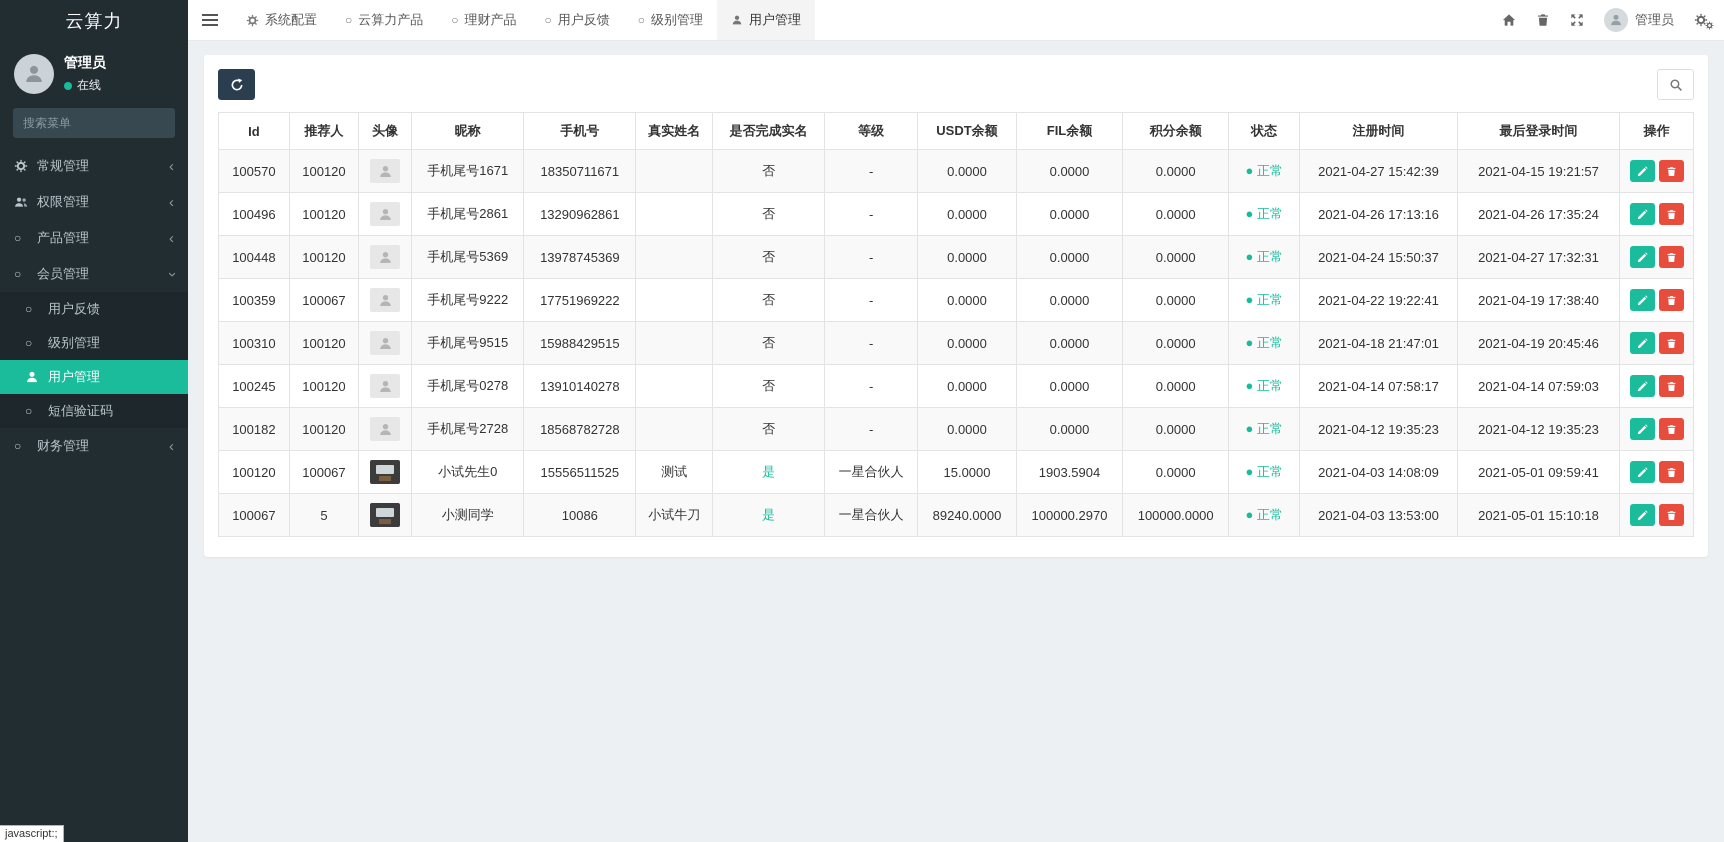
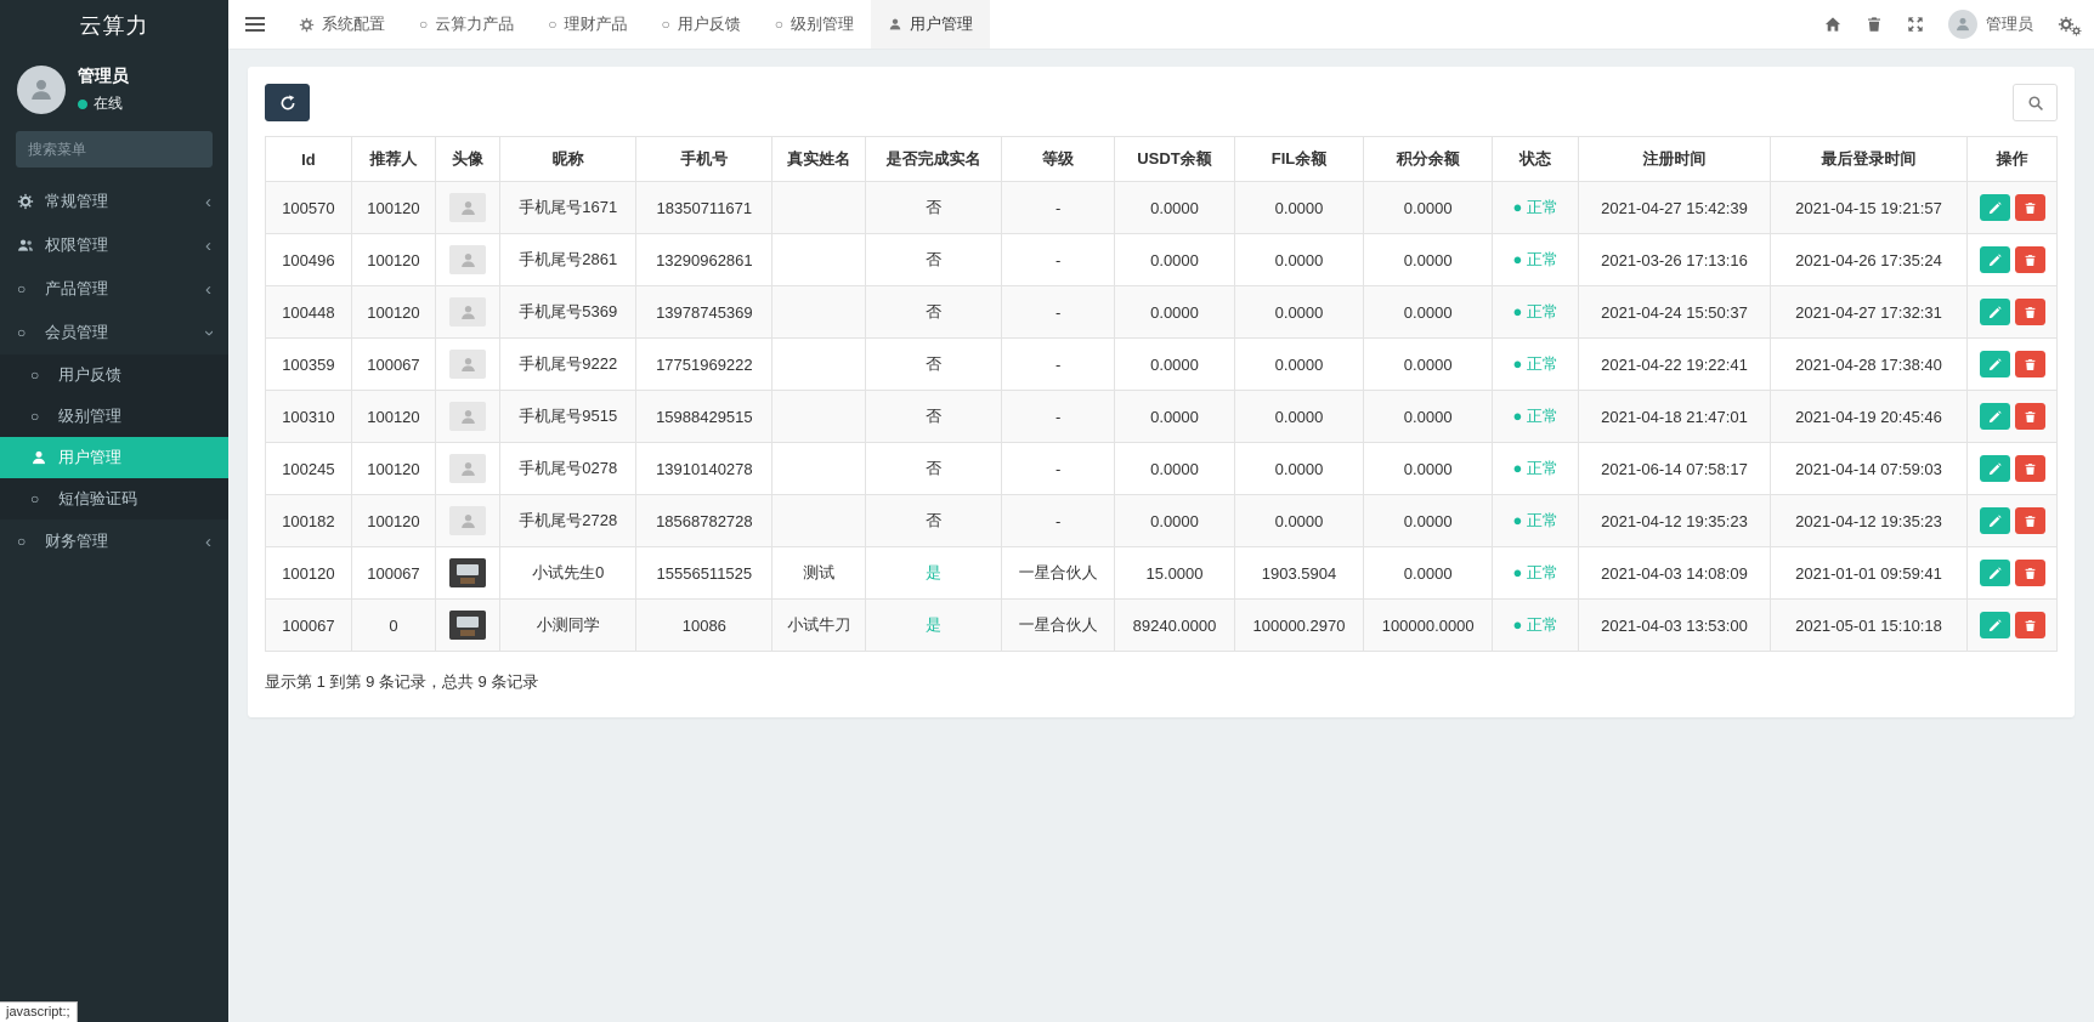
  云算力
  管理员
  在线
  搜索菜单
  常规管理
  ‹
  权限管理
  ‹
  ○
  产品管理
  ‹
  ○
  会员管理
  ○
  用户反馈
  ○
  级别管理
  用户管理
  ○
  短信验证码
  ○
  财务管理
  ‹
  系统配置
  ○
  云算力产品
  ○
  理财产品
  ○
  用户反馈
  ○
  级别管理
  用户管理
  管理员
  Id	推荐人	头像	昵称	手机号	真实姓名	是否完成实名	等级	USDT余额	FIL余额	积分余额	状态	注册时间	最后登录时间	操作
  100570	100120		手机尾号1671	18350711671		否	-	0.0000	0.0000	0.0000	● 正常	2021-04-27 15:42:39	2021-04-15 19:21:57
- 100496	100120		手机尾号2861	13290962861		否	-	0.0000	0.0000	0.0000	● 正常	2021-04-26 17:13:16	2021-04-26 17:35:24
+ 100496	100120		手机尾号2861	13290962861		否	-	0.0000	0.0000	0.0000	● 正常	2021-03-26 17:13:16	2021-04-26 17:35:24
  100448	100120		手机尾号5369	13978745369		否	-	0.0000	0.0000	0.0000	● 正常	2021-04-24 15:50:37	2021-04-27 17:32:31
- 100359	100067		手机尾号9222	17751969222		否	-	0.0000	0.0000	0.0000	● 正常	2021-04-22 19:22:41	2021-04-19 17:38:40
+ 100359	100067		手机尾号9222	17751969222		否	-	0.0000	0.0000	0.0000	● 正常	2021-04-22 19:22:41	2021-04-28 17:38:40
  100310	100120		手机尾号9515	15988429515		否	-	0.0000	0.0000	0.0000	● 正常	2021-04-18 21:47:01	2021-04-19 20:45:46
- 100245	100120		手机尾号0278	13910140278		否	-	0.0000	0.0000	0.0000	● 正常	2021-04-14 07:58:17	2021-04-14 07:59:03
+ 100245	100120		手机尾号0278	13910140278		否	-	0.0000	0.0000	0.0000	● 正常	2021-06-14 07:58:17	2021-04-14 07:59:03
  100182	100120		手机尾号2728	18568782728		否	-	0.0000	0.0000	0.0000	● 正常	2021-04-12 19:35:23	2021-04-12 19:35:23
- 100120	100067		小试先生0	15556511525	测试	是	一星合伙人	15.0000	1903.5904	0.0000	● 正常	2021-04-03 14:08:09	2021-05-01 09:59:41
+ 100120	100067		小试先生0	15556511525	测试	是	一星合伙人	15.0000	1903.5904	0.0000	● 正常	2021-04-03 14:08:09	2021-01-01 09:59:41
- 100067	5		小测同学	10086	小试牛刀	是	一星合伙人	89240.0000	100000.2970	100000.0000	● 正常	2021-04-03 13:53:00	2021-05-01 15:10:18
+ 100067	0		小测同学	10086	小试牛刀	是	一星合伙人	89240.0000	100000.2970	100000.0000	● 正常	2021-04-03 13:53:00	2021-05-01 15:10:18
+ 显示第 1 到第 9 条记录，总共 9 条记录
  javascript:;
